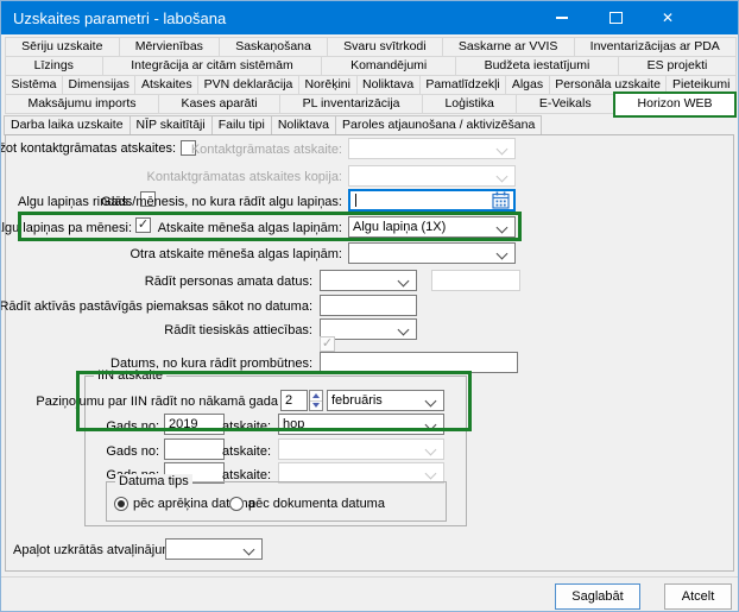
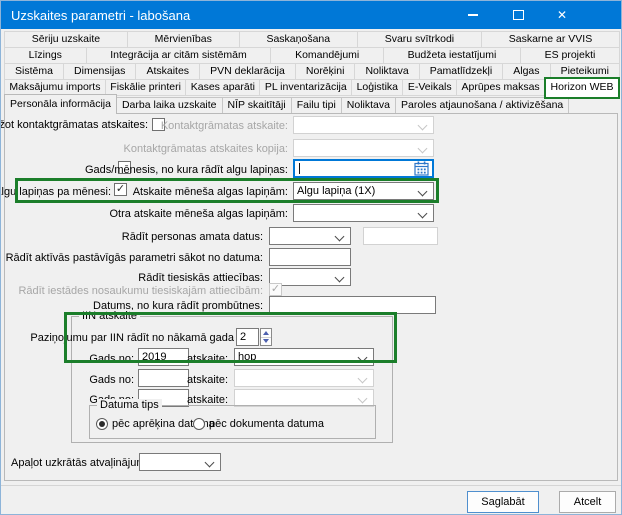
  Uzskaites parametri - labošana
  ✕
  Sēriju uzskaite
  Mērvienības
  Saskaņošana
  Svaru svītrkodi
  Saskarne ar VVIS
- Inventarizācijas ar PDA
  Līzings
  Integrācija ar citām sistēmām
  Komandējumi
  Budžeta iestatījumi
  ES projekti
  Sistēma
  Dimensijas
  Atskaites
  PVN deklarācija
  Norēķini
  Noliktava
  Pamatlīdzekļi
  Algas
- Personāla uzskaite
  Pieteikumi
  Maksājumu imports
+ Fiskālie printeri
  Kases aparāti
  PL inventarizācija
  Loģistika
  E-Veikals
+ Aprūpes maksas
  Horizon WEB
+ Personāla informācija
  Darba laika uzskaite
  NĪP skaitītāji
  Failu tipi
  Noliktava
  Paroles atjaunošana / aktivizēšana
  žot kontaktgrāmatas atskaites:
  Kontaktgrāmatas atskaite:
  Kontaktgrāmatas atskaites kopija:
- Algu lapiņas rindās:
  Gads/mēnesis, no kura rādīt algu lapiņas:
  lgu lapiņas pa mēnesi:
  Atskaite mēneša algas lapiņām:
  Algu lapiņa (1X)
  Otra atskaite mēneša algas lapiņām:
  Rādīt personas amata datus:
- Rādīt aktīvās pastāvīgās piemaksas sākot no datuma:
+ Rādīt aktīvās pastāvīgās parametri sākot no datuma:
  Rādīt tiesiskās attiecības:
+ Rādīt iestādes nosaukumu tiesiskajām attiecībām:
  Datums, no kura rādīt prombūtnes:
  IIN atskaite
  Paziņou par IIN rādīt no nākamā gada
  2
- februāris
  Gads no:
  2019
  atskaite:
  hop
  Gads no:
  atskaite:
  atskaite:
  Datuma tips
  pēc aprēķina dat
  pēc dokumenta datuma
  Apaļot uzkrātās atvaļināju
  Saglabāt
  Atcelt
